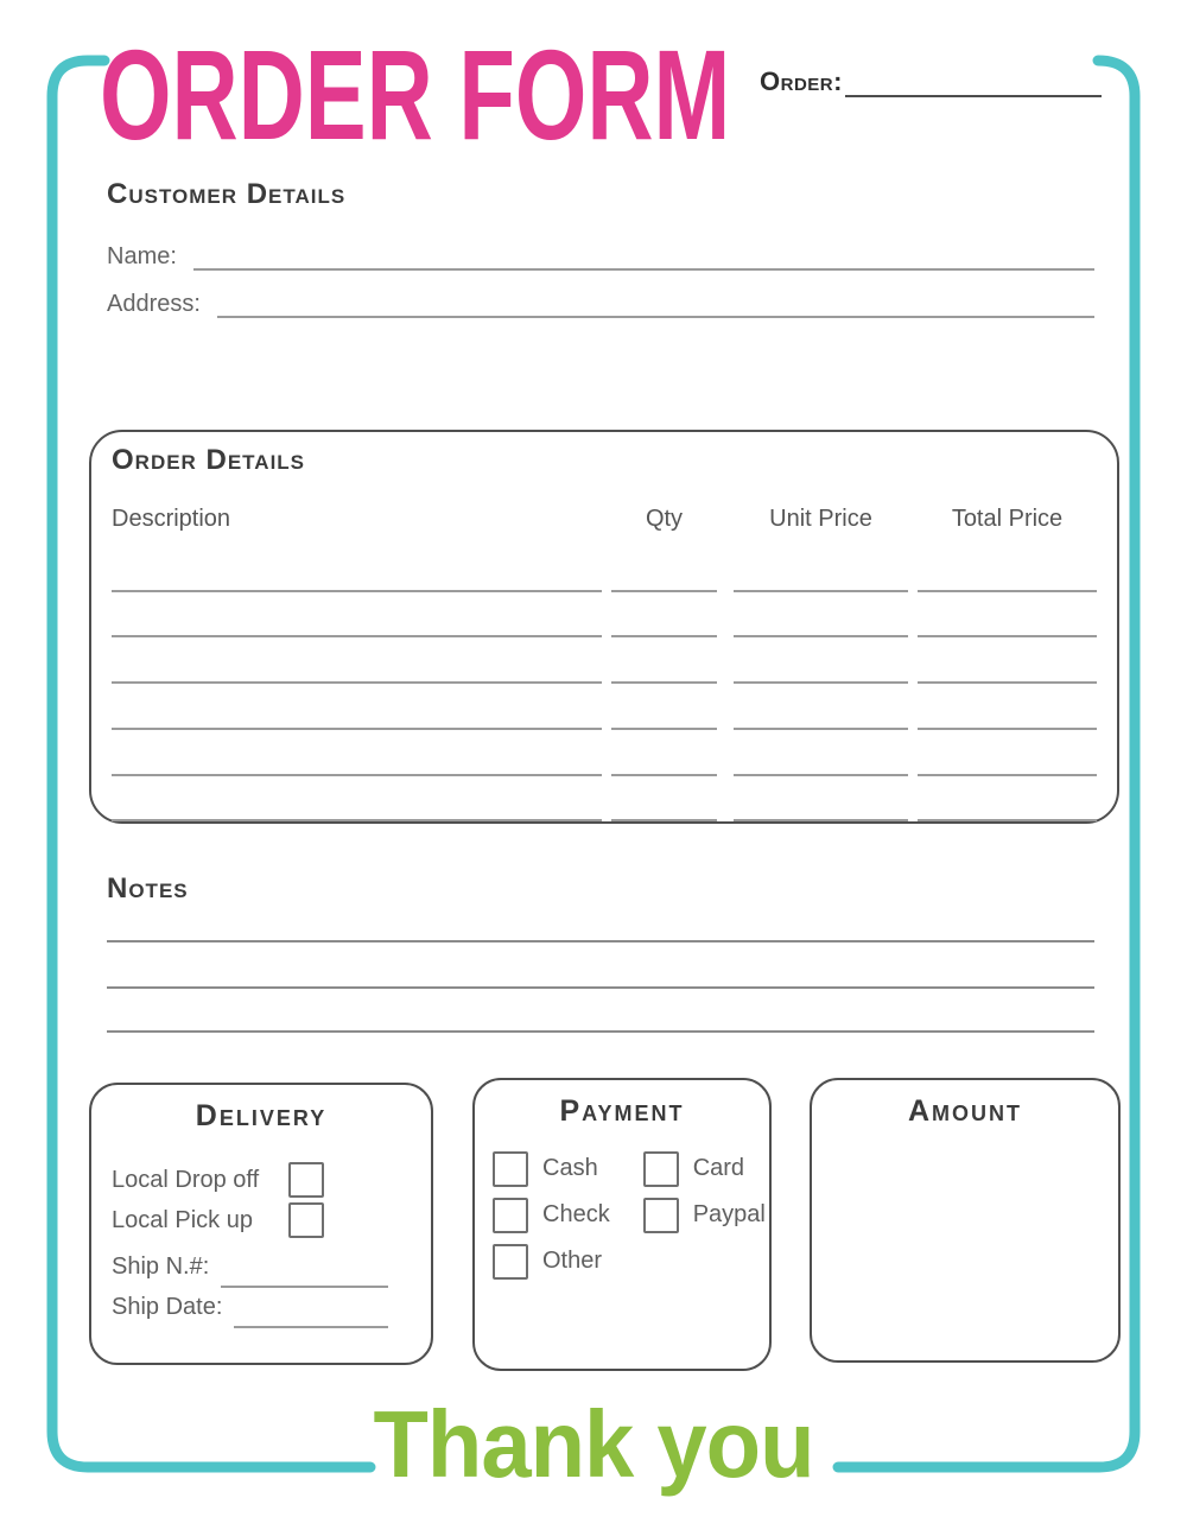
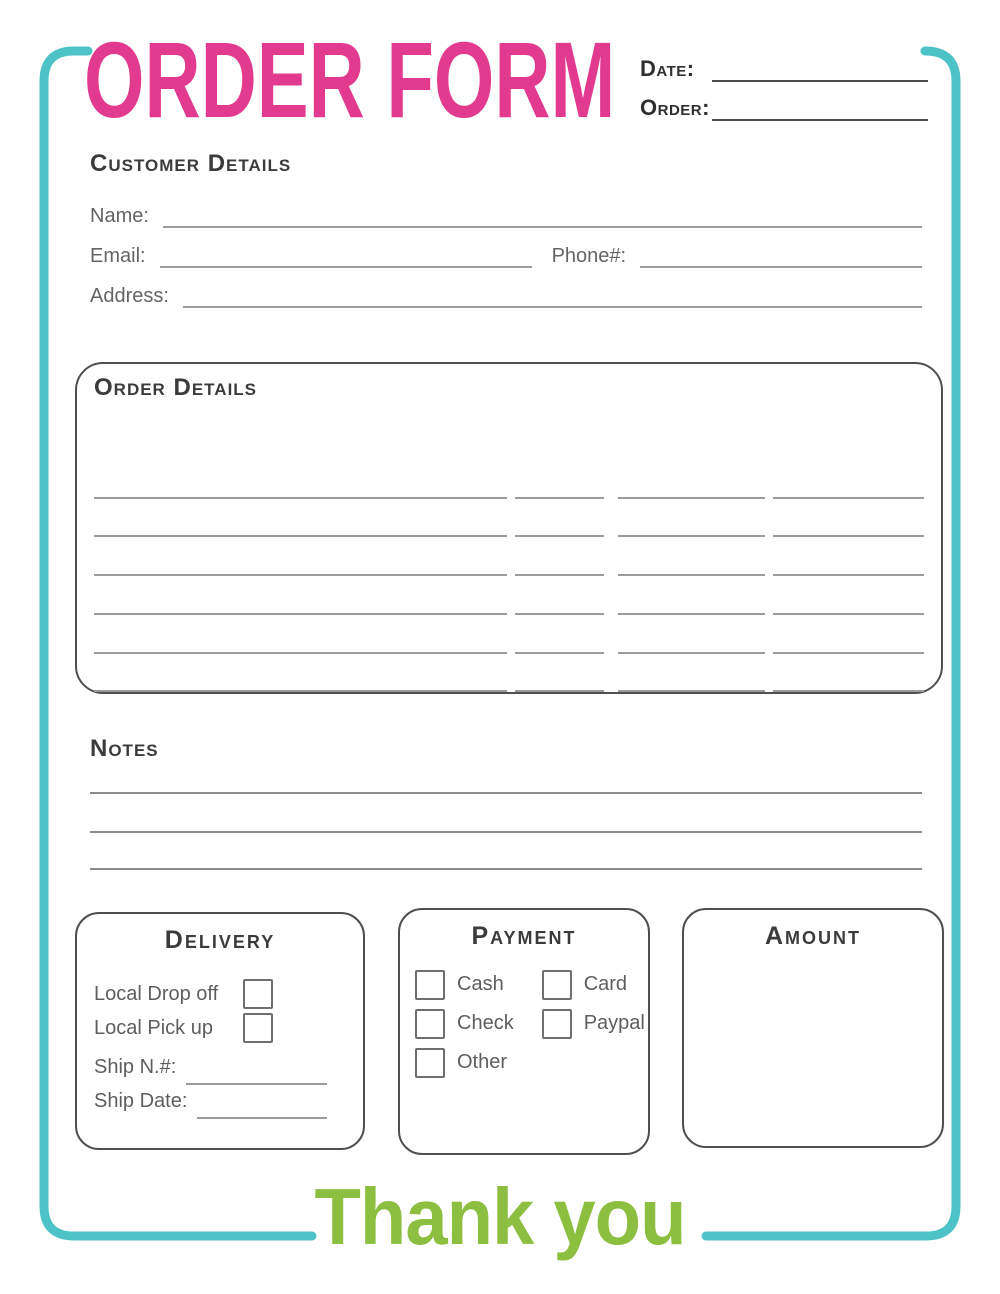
  ORDER FORM
+ Date:
  Order:
  Customer Details
  Name:
+ Email:
+ Phone#:
  Address:
  Order Details
- Description
- Qty
- Unit Price
- Total Price
  Notes
  Delivery
  Local Drop off
  Local Pick up
  Ship N.#:
  Ship Date:
  Payment
  Cash
  Check
  Other
  Card
  Paypal
  Amount
  Thank you
